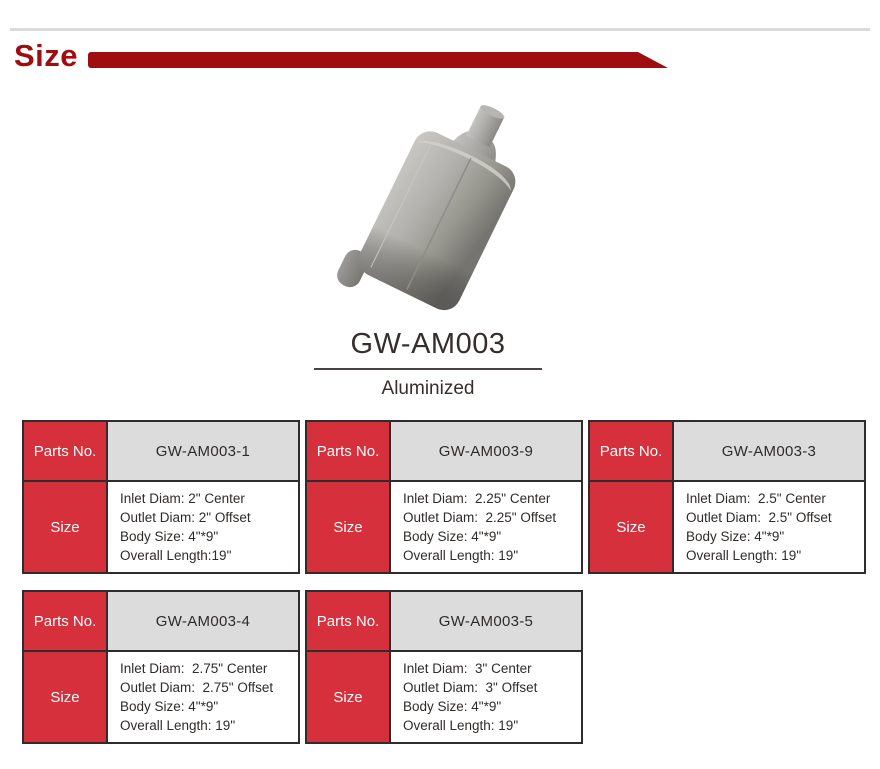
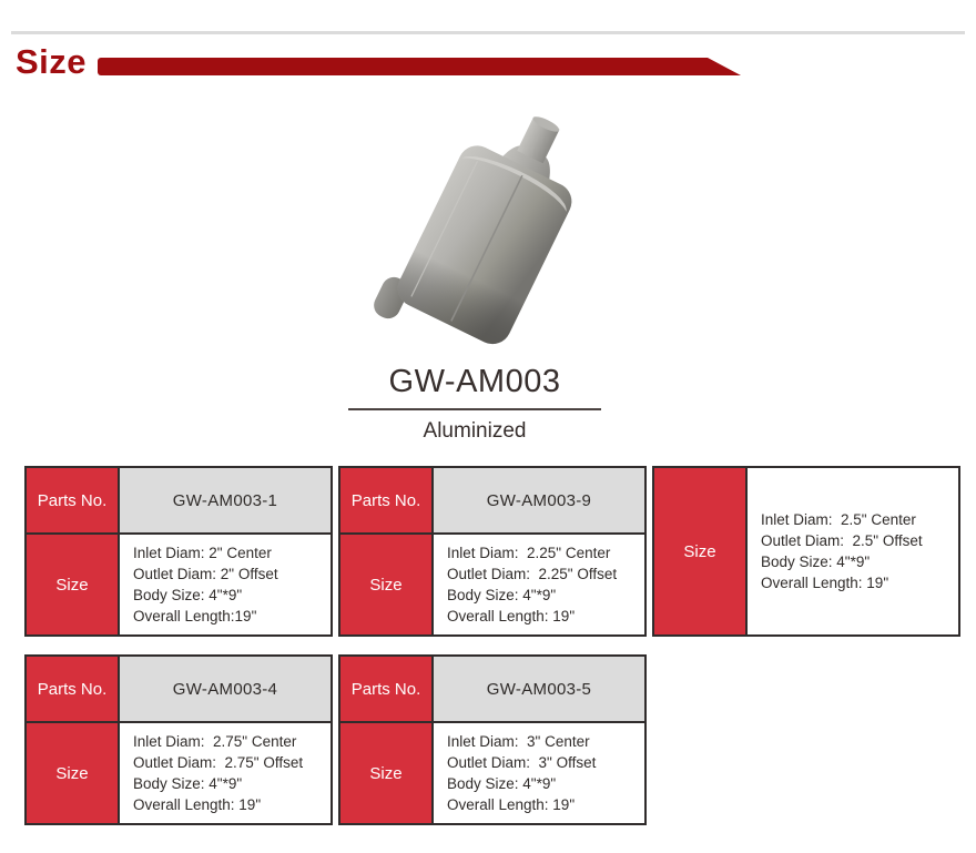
  Size
  GW-AM003
  Aluminized
  Parts No.	GW-AM003-1
  Size	Inlet Diam: 2" Center Outlet Diam: 2" Offset Body Size: 4"*9" Overall Length:19"
  Parts No.	GW-AM003-9
  Size	Inlet Diam: 2.25" Center Outlet Diam: 2.25" Offset Body Size: 4"*9" Overall Length: 19"
- Parts No.	GW-AM003-3
  Size	Inlet Diam: 2.5" Center Outlet Diam: 2.5" Offset Body Size: 4"*9" Overall Length: 19"
  Parts No.	GW-AM003-4
  Size	Inlet Diam: 2.75" Center Outlet Diam: 2.75" Offset Body Size: 4"*9" Overall Length: 19"
  Parts No.	GW-AM003-5
  Size	Inlet Diam: 3" Center Outlet Diam: 3" Offset Body Size: 4"*9" Overall Length: 19"
